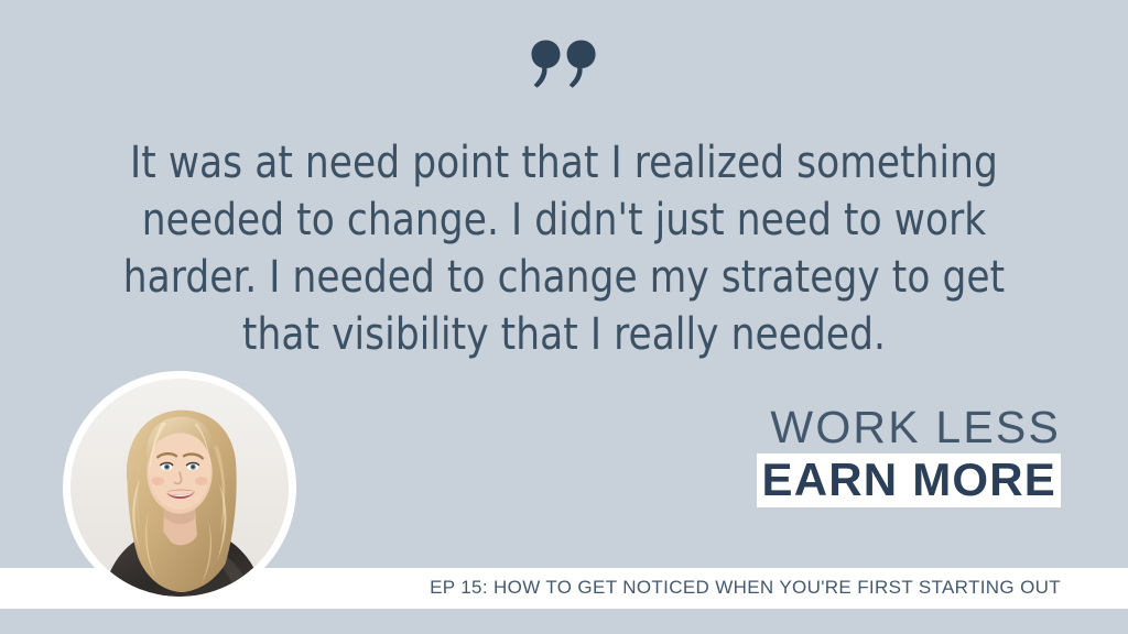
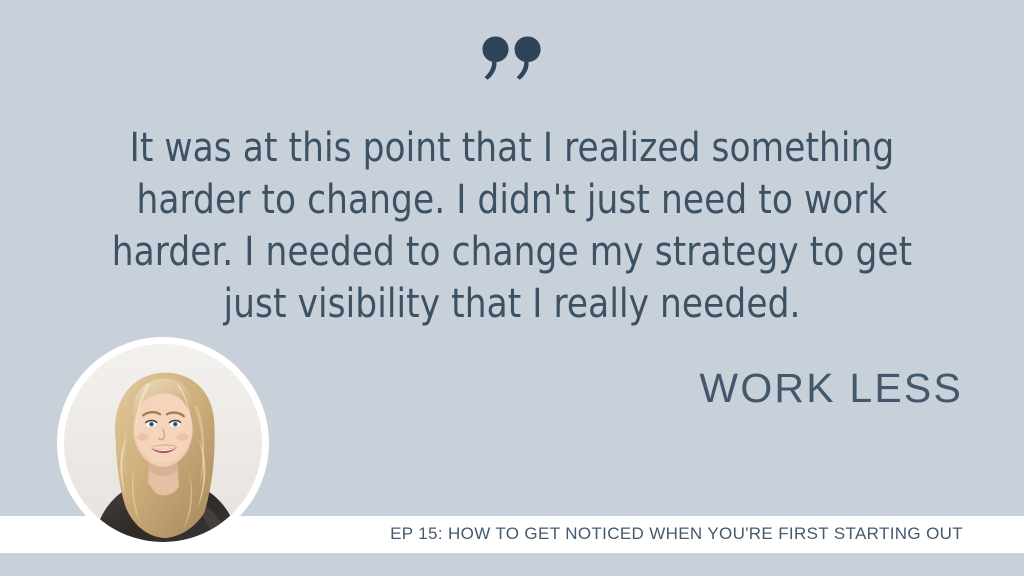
- It was at need point that I realized something
+ It was at this point that I realized something
- needed to change. I didn't just need to work
+ harder to change. I didn't just need to work
  harder. I needed to change my strategy to get
- that visibility that I really needed.
+ just visibility that I really needed.
  WORK LESS
- EARN MORE
  EP 15: HOW TO GET NOTICED WHEN YOU'RE FIRST STARTING OUT
